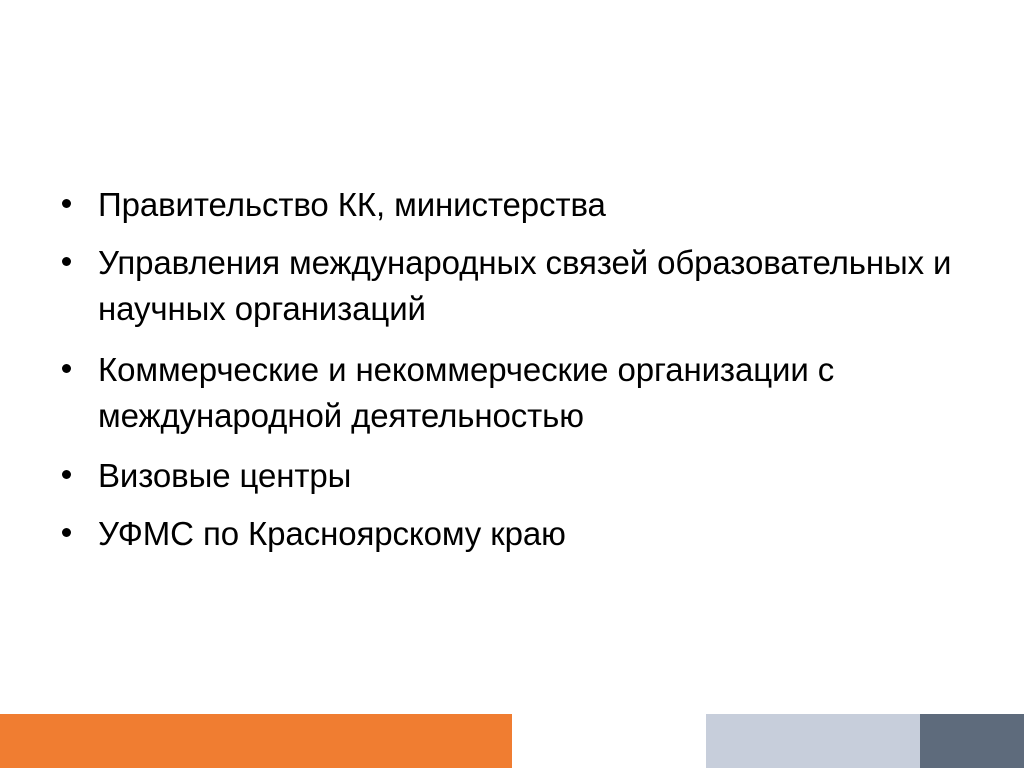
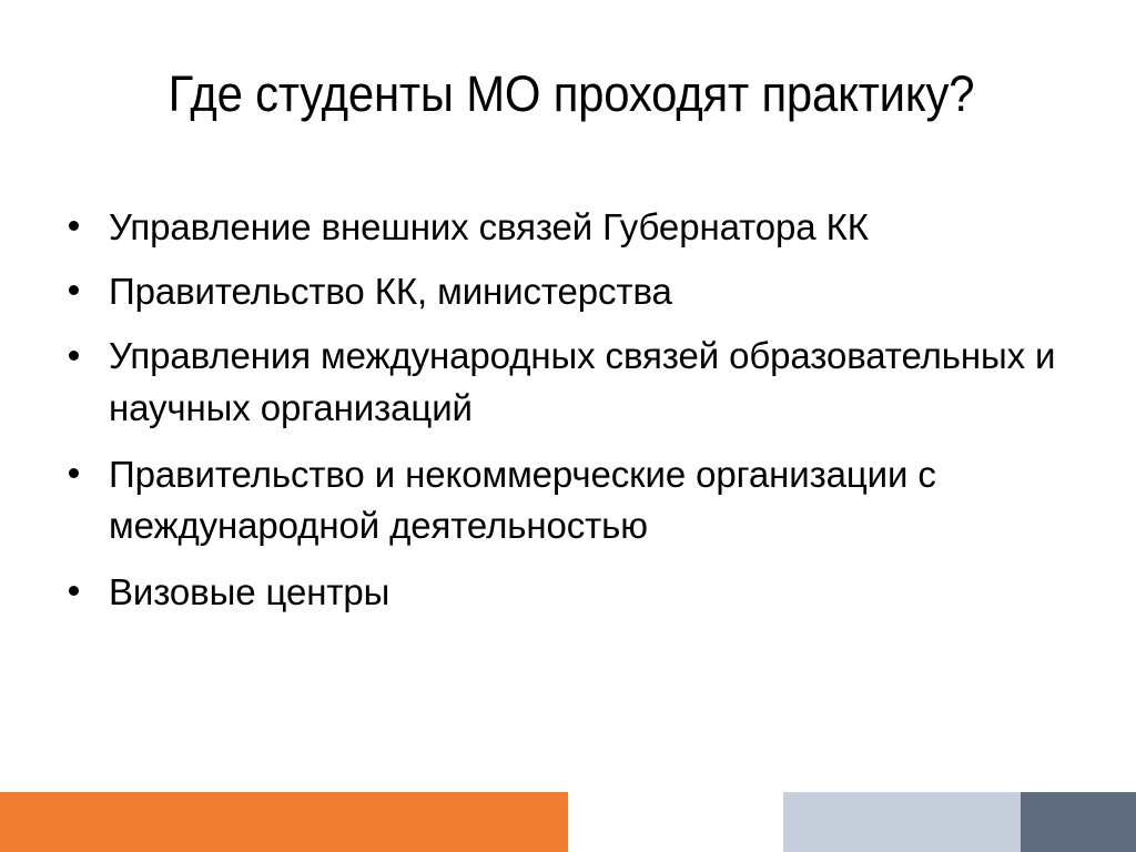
+ Где студенты МО проходят практику?
+ Управление внешних связей Губернатора КК
  Правительство КК, министерства
  Управления международных связей образовательных и научных организаций
- Коммерческие и некоммерческие организации с международной деятельностью
+ Правительство и некоммерческие организации с международной деятельностью
  Визовые центры
- УФМС по Красноярскому краю
